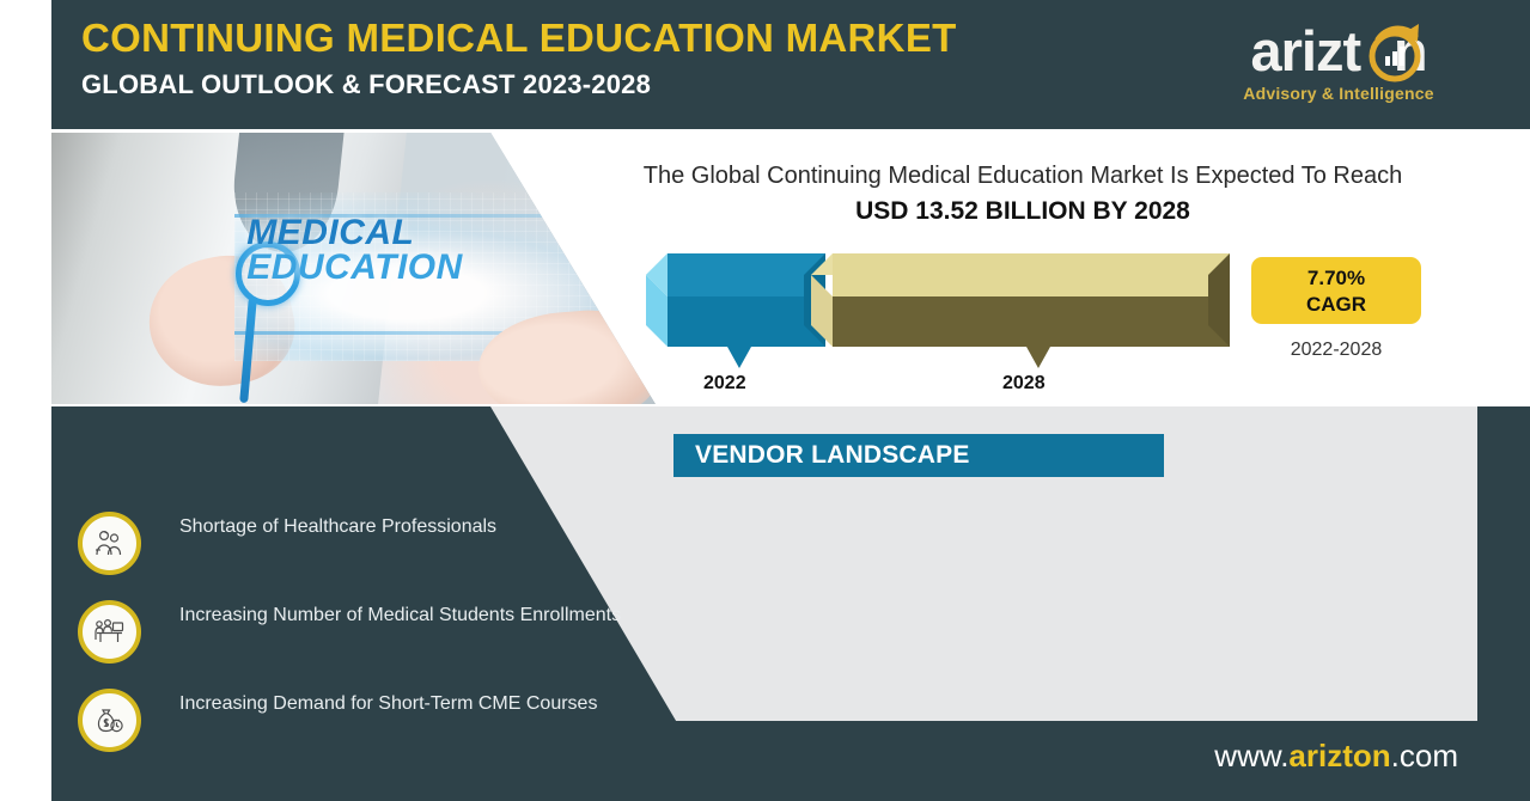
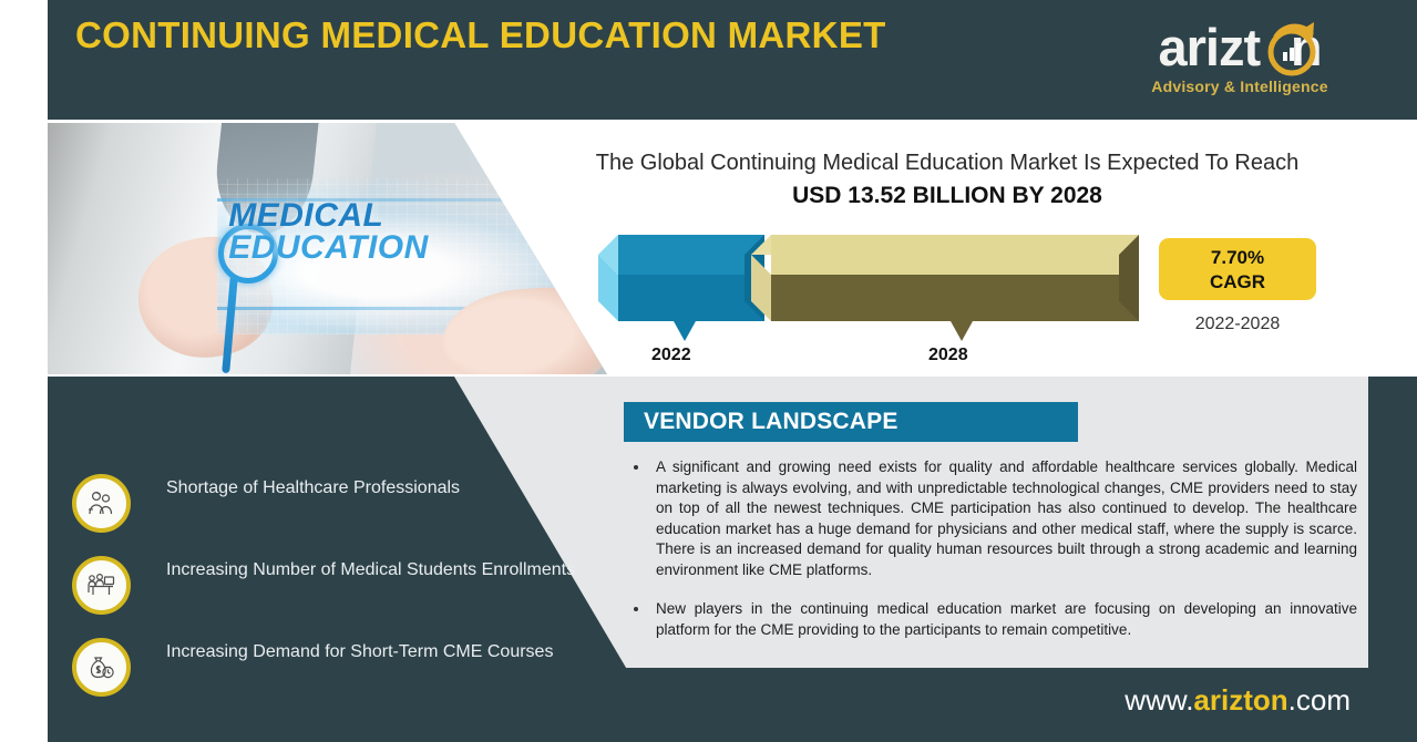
  CONTINUING MEDICAL EDUCATION MARKET
- GLOBAL OUTLOOK & FORECAST 2023-2028
  arizton
  Advisory & Intelligence
  MEDICAL
  EDUCATION
  The Global Continuing Medical Education Market Is Expected To Reach
  USD 13.52 BILLION BY 2028
  2022
  2028
  7.70%
  CAGR
  2022-2028
  Shortage of Healthcare Professionals
  Increasing Number of Medical Students Enrollments
  Increasing Demand for Short-Term CME Courses
  VENDOR LANDSCAPE
+ A significant and growing need exists for quality and affordable healthcare services globally. Medical marketing is always evolving, and with unpredictable technological changes, CME providers need to stay on top of all the newest techniques. CME participation has also continued to develop. The healthcare education market has a huge demand for physicians and other medical staff, where the supply is scarce. There is an increased demand for quality human resources built through a strong academic and learning environment like CME platforms.
+ New players in the continuing medical education market are focusing on developing an innovative platform for the CME providing to the participants to remain competitive.
  www.arizton.com
